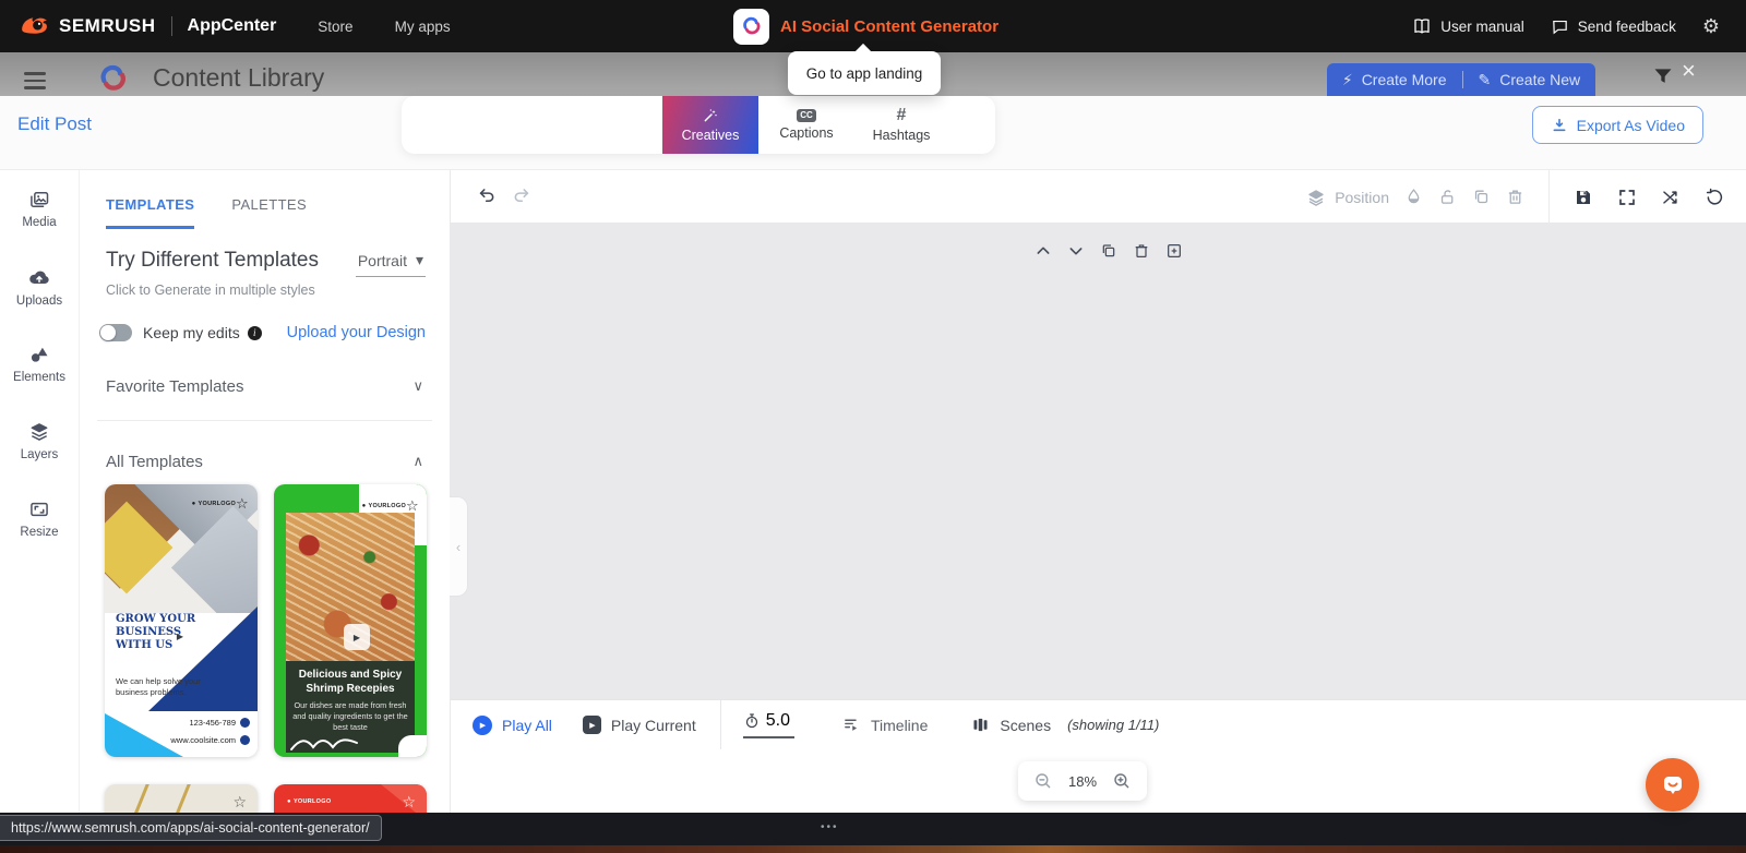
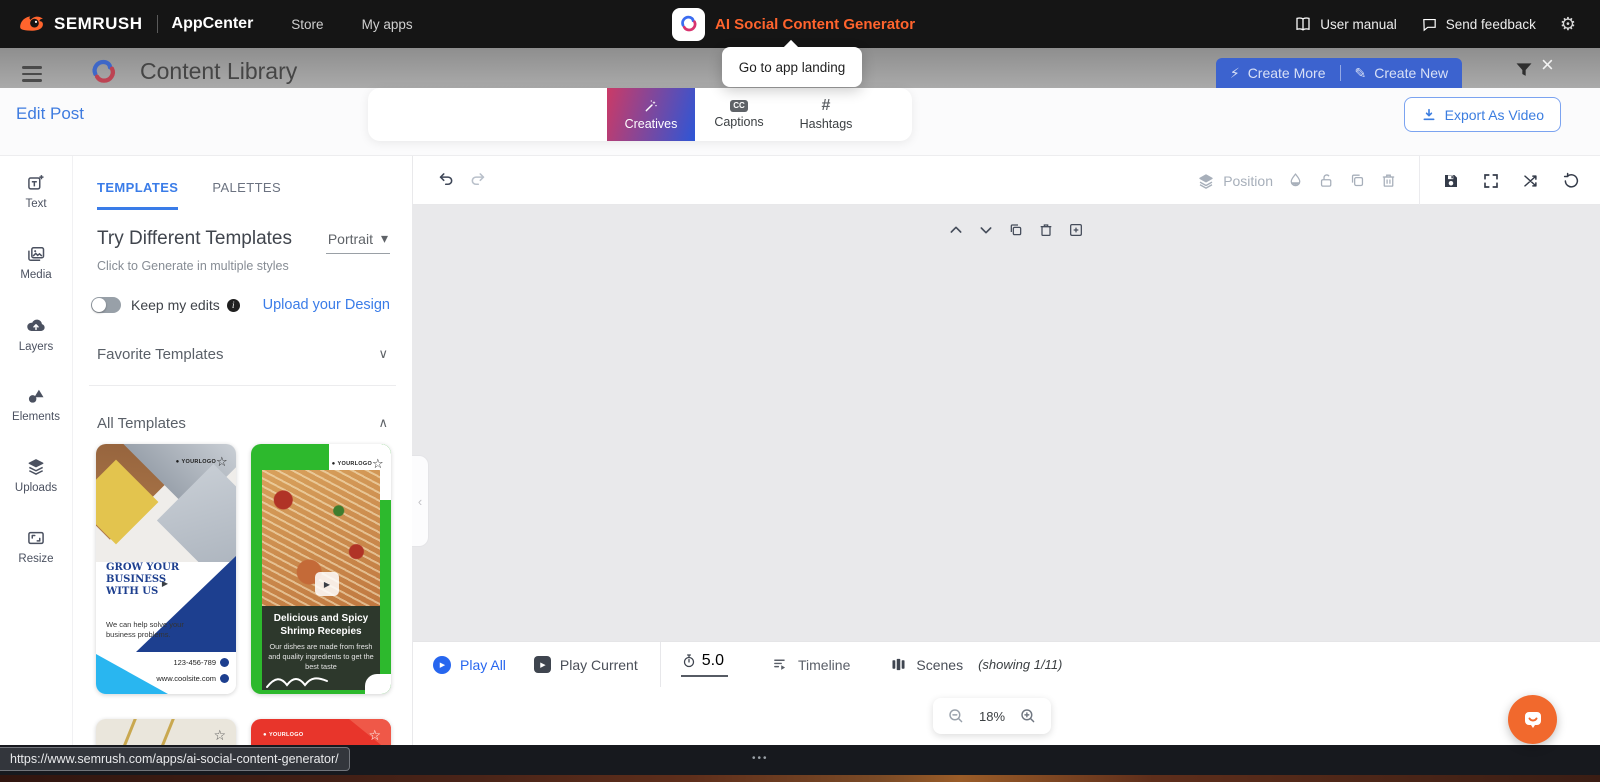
  SEMRUSH
  AppCenter
  Store
  My apps
  AI Social Content Generator
  User manual
  Send feedback
  ⚙
  Content Library
  ⚡
  Create More
  ✎
  Create New
  ×
  Edit Post
  Creatives
  CC
  Captions
  #
  Hashtags
  Export As Video
+ Text
  Media
- Uploads
+ Layers
  Elements
- Layers
+ Uploads
  Resize
  TEMPLATES
  PALETTES
  Try Different Templates
  Portrait
  ▾
  Click to Generate in multiple styles
  Keep my edits
  i
  Upload your Design
  Favorite Templates
  ∨
  All Templates
  ∧
  ☆
  ▶
  GROW YOUR BUSINESS WITH US
  We can help solve your business problems.
  123-456-789
  www.coolsite.com
  ☆
  ▶
  Delicious and Spicy Shrimp Recepies
  Our dishes are made from fresh and quality ingredients to get the best taste
  ☆
  ☆
  Position
  Play All
  Play Current
  5.0
  Timeline
  Scenes
  (showing 1/11)
  18%
  ‹
  Go to app landing
  •••
  https://www.semrush.com/apps/ai-social-content-generator/
